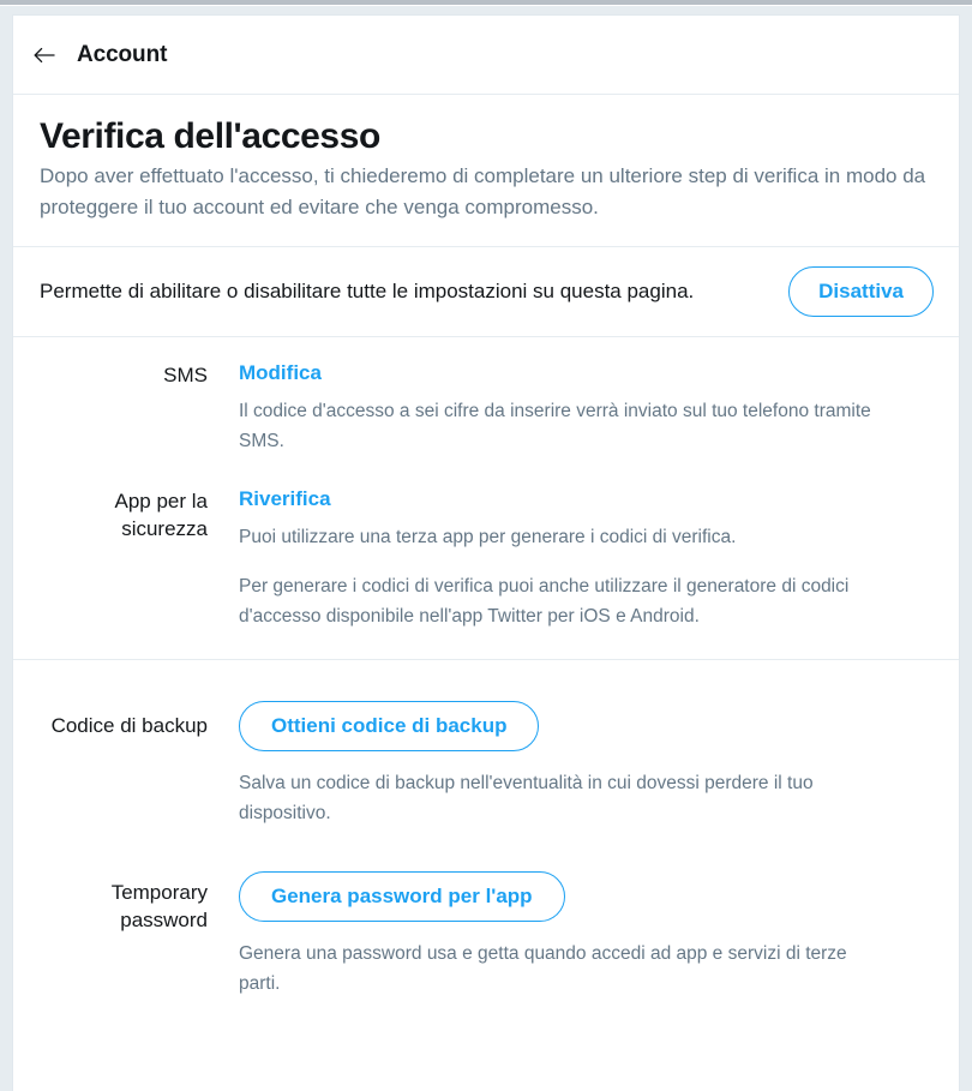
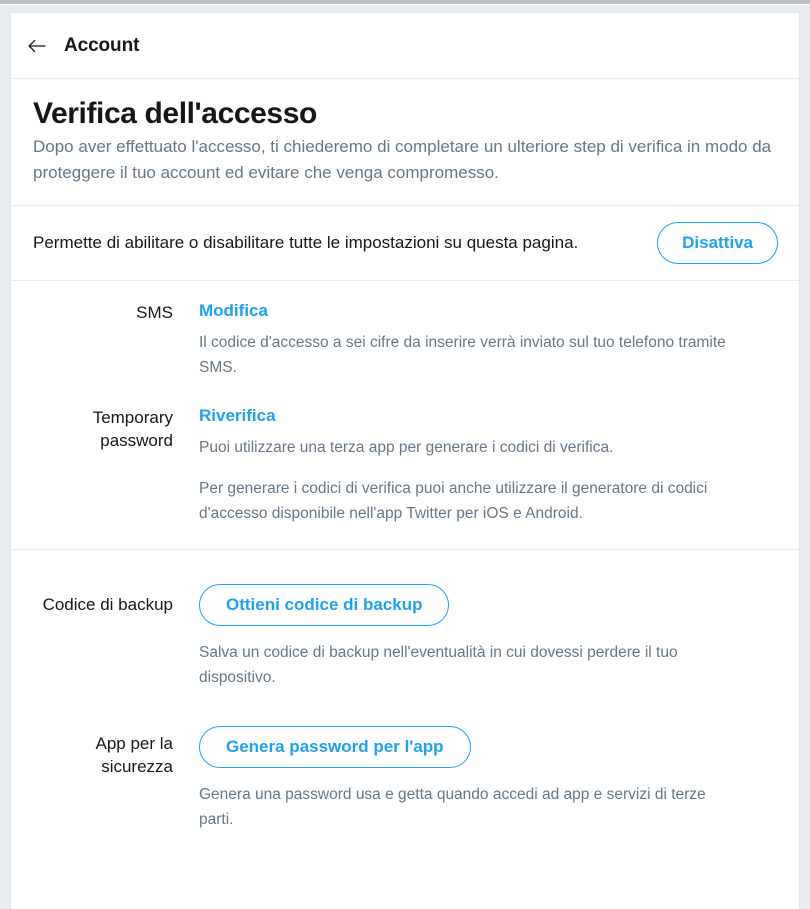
  Account
  Verifica dell'accesso
  Dopo aver effettuato l'accesso, ti chiederemo di completare un ulteriore step di verifica in modo da proteggere il tuo account ed evitare che venga compromesso.
  Permette di abilitare o disabilitare tutte le impostazioni su questa pagina.
  Disattiva
  SMS
  Modifica
  Il codice d'accesso a sei cifre da inserire verrà inviato sul tuo telefono tramite SMS.
- App per la sicurezza
+ Temporary password
  Riverifica
  Puoi utilizzare una terza app per generare i codici di verifica.
  Per generare i codici di verifica puoi anche utilizzare il generatore di codici d'accesso disponibile nell'app Twitter per iOS e Android.
  Codice di backup
  Ottieni codice di backup
  Salva un codice di backup nell'eventualità in cui dovessi perdere il tuo dispositivo.
- Temporary password
+ App per la sicurezza
  Genera password per l'app
  Genera una password usa e getta quando accedi ad app e servizi di terze parti.
